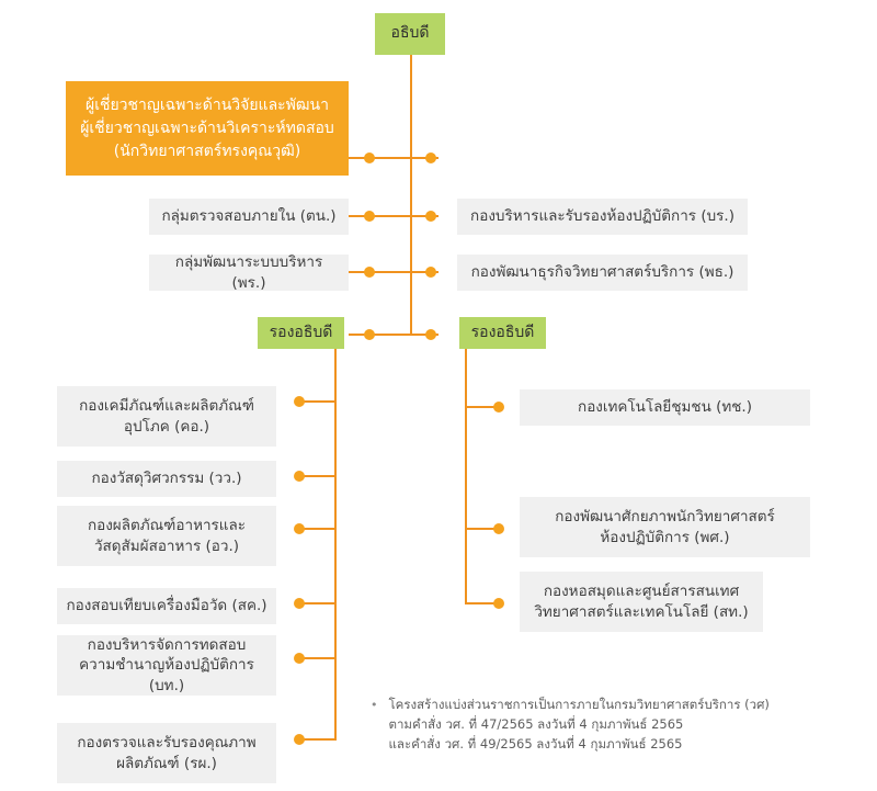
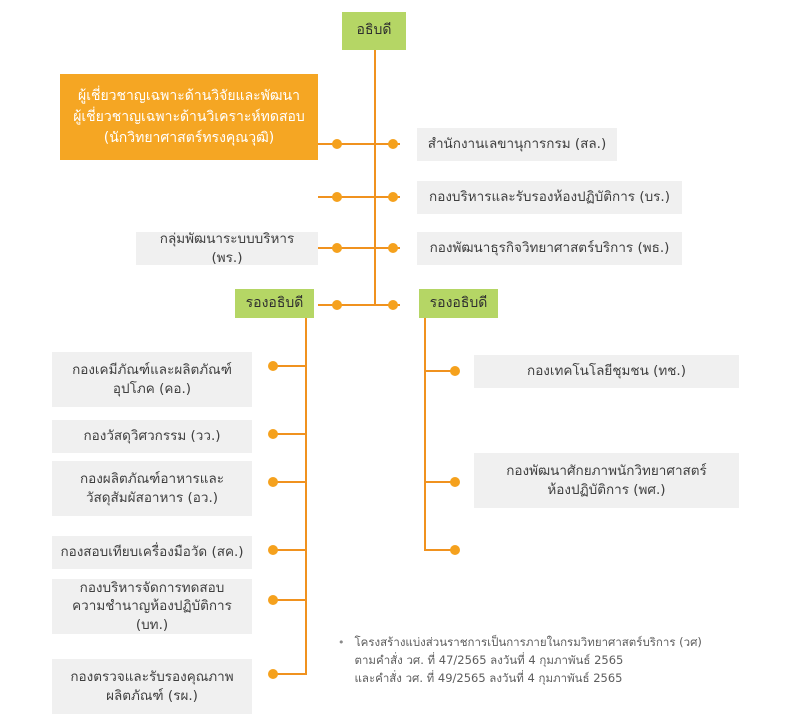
  อธิบดี
  ผู้เชี่ยวชาญเฉพาะด้านวิจัยและพัฒนา
  ผู้เชี่ยวชาญเฉพาะด้านวิเคราะห์ทดสอบ
  (นักวิทยาศาสตร์ทรงคุณวุฒิ)
- กลุ่มตรวจสอบภายใน (ตน.)
  กลุ่มพัฒนาระบบบริหาร (พร.)
+ สำนักงานเลขานุการกรม (สล.)
  กองบริหารและรับรองห้องปฏิบัติการ (บร.)
  กองพัฒนาธุรกิจวิทยาศาสตร์บริการ (พธ.)
  รองอธิบดี
  รองอธิบดี
  กองเคมีภัณฑ์และผลิตภัณฑ์
  อุปโภค (คอ.)
  กองวัสดุวิศวกรรม (วว.)
  กองผลิตภัณฑ์อาหารและ
  วัสดุสัมผัสอาหาร (อว.)
  กองสอบเทียบเครื่องมือวัด (สค.)
  กองบริหารจัดการทดสอบ
  ความชำนาญห้องปฏิบัติการ (บท.)
  กองตรวจและรับรองคุณภาพ
  ผลิตภัณฑ์ (รผ.)
  กองเทคโนโลยีชุมชน (ทช.)
  กองพัฒนาศักยภาพนักวิทยาศาสตร์
  ห้องปฏิบัติการ (พศ.)
- กองหอสมุดและศูนย์สารสนเทศ
- วิทยาศาสตร์และเทคโนโลยี (สท.)
  •
  โครงสร้างแบ่งส่วนราชการเป็นการภายในกรมวิทยาศาสตร์บริการ (วศ)
  ตามคำสั่ง วศ. ที่ 47/2565 ลงวันที่ 4 กุมภาพันธ์ 2565
  และคำสั่ง วศ. ที่ 49/2565 ลงวันที่ 4 กุมภาพันธ์ 2565
